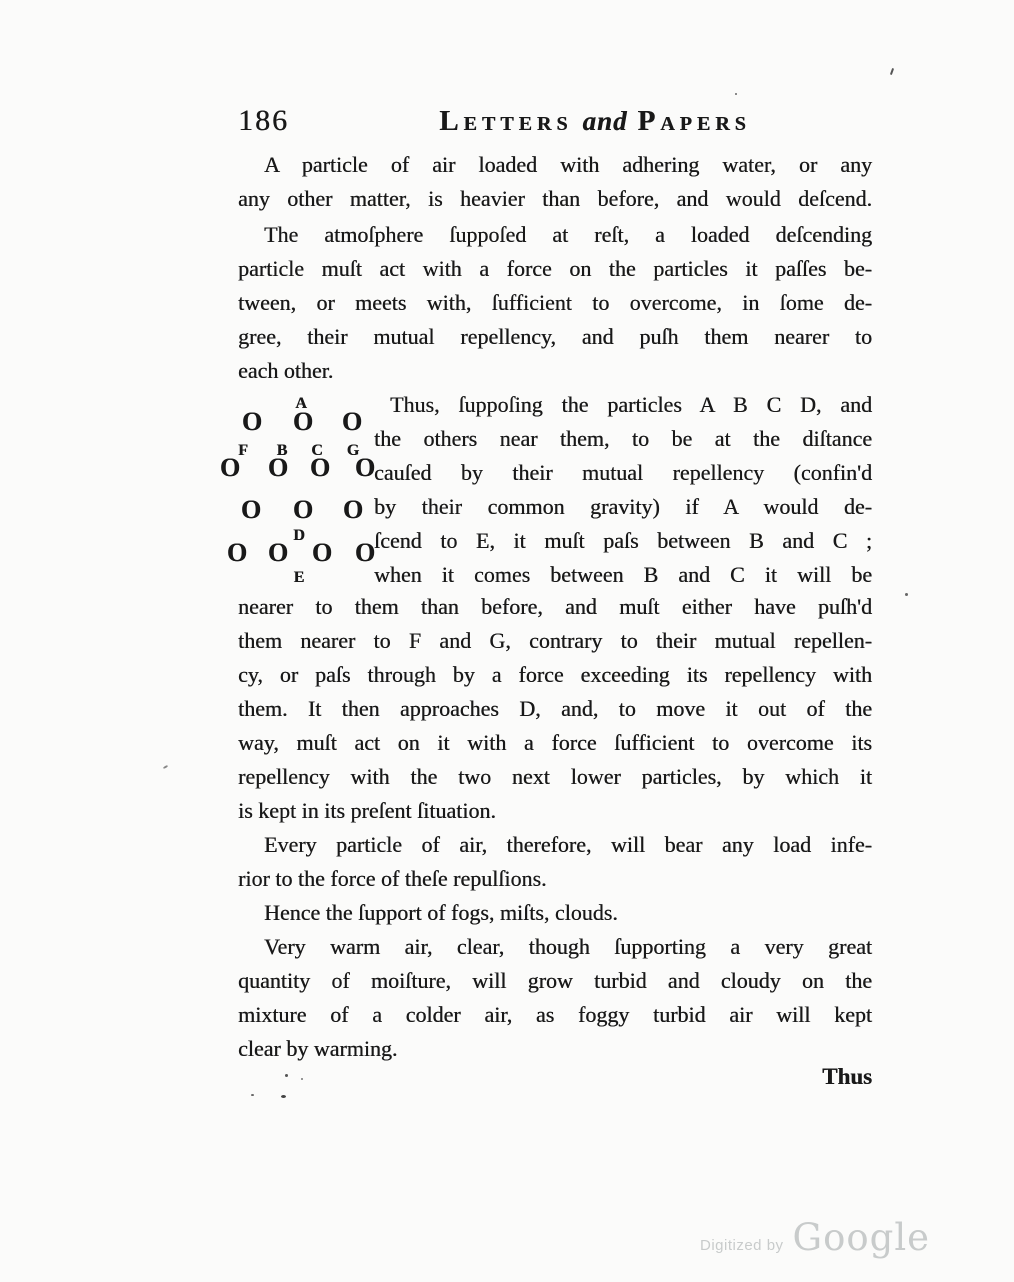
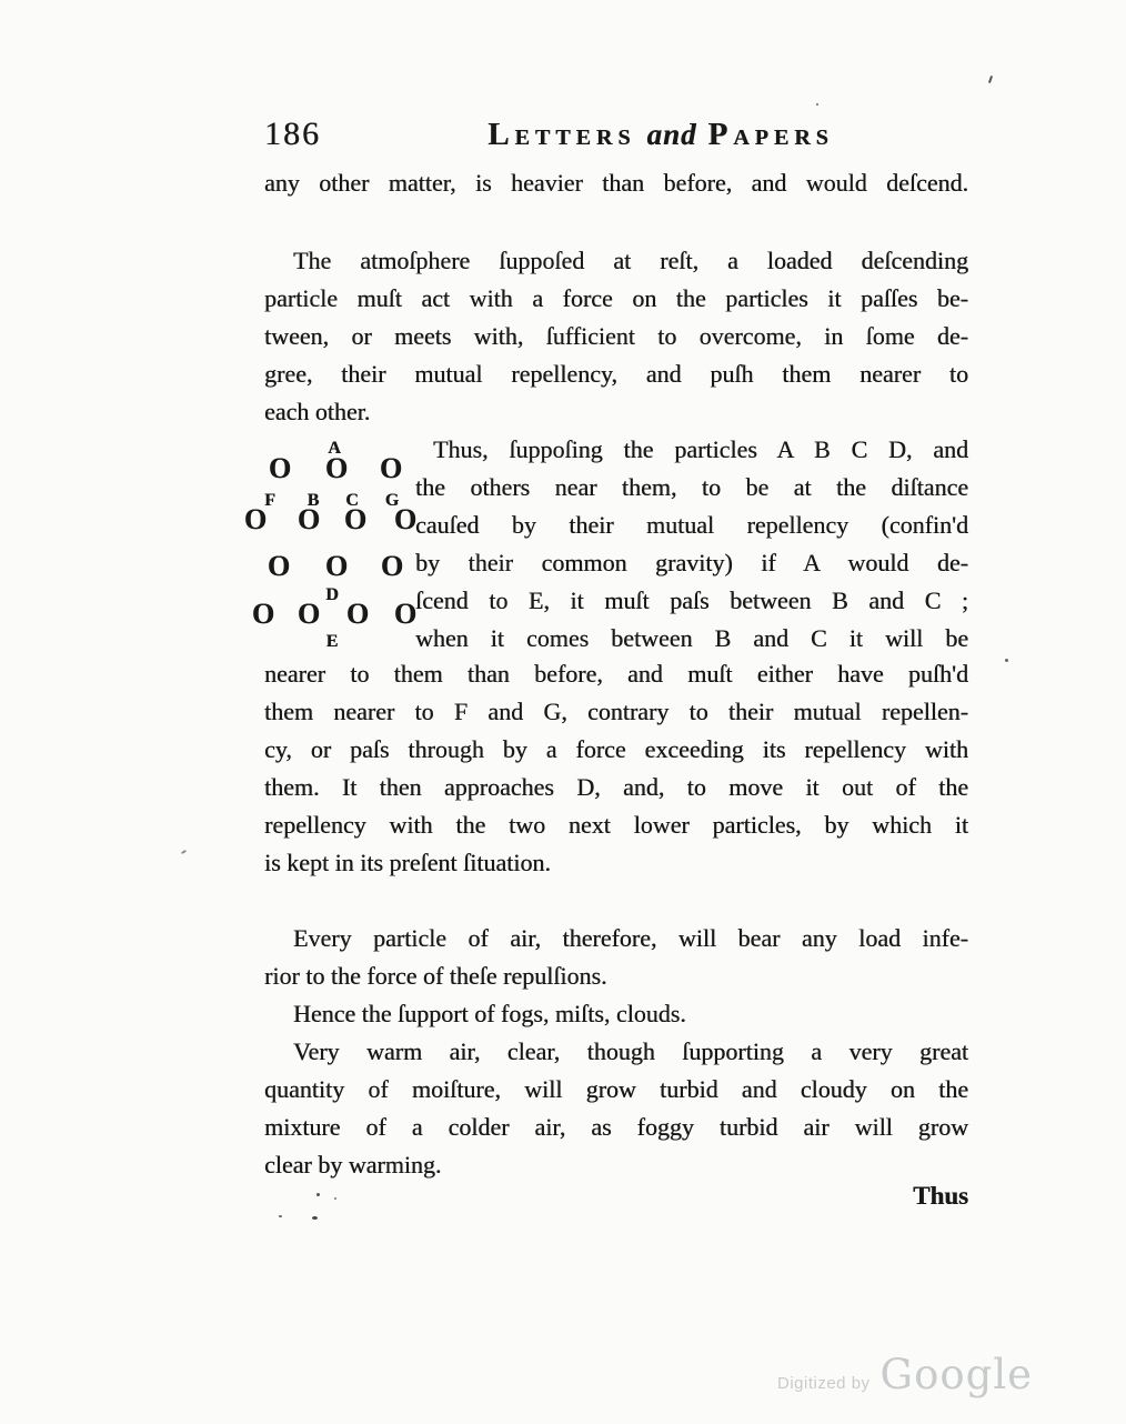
  186
  Letters and Papers
- A particle of air loaded with adhering water, or any
  any other matter, is heavier than before, and would deſcend.
  The atmoſphere ſuppoſed at reſt, a loaded deſcending
  particle muſt act with a force on the particles it paſſes be-
  tween, or meets with, ſufficient to overcome, in ſome de-
  gree, their mutual repellency, and puſh them nearer to
  each other.
  A
  O
  O
  O
  F
  B
  C
  G
  O
  O
  O
  O
  O
  O
  O
  D
  O
  O
  O
  O
  E
  Thus, ſuppoſing the particles A B C D, and
  the others near them, to be at the diſtance
  cauſed by their mutual repellency (confin'd
  by their common gravity) if A would de-
  ſcend to E, it muſt paſs between B and C ;
  when it comes between B and C it will be
  nearer to them than before, and muſt either have puſh'd
  them nearer to F and G, contrary to their mutual repellen-
  cy, or paſs through by a force exceeding its repellency with
  them. It then approaches D, and, to move it out of the
- way, muſt act on it with a force ſufficient to overcome its
  repellency with the two next lower particles, by which it
  is kept in its preſent ſituation.
  Every particle of air, therefore, will bear any load infe-
  rior to the force of theſe repulſions.
  Hence the ſupport of fogs, miſts, clouds.
  Very warm air, clear, though ſupporting a very great
  quantity of moiſture, will grow turbid and cloudy on the
- mixture of a colder air, as foggy turbid air will kept
+ mixture of a colder air, as foggy turbid air will grow
  clear by warming.
  Thus
  Digitized by
  Google
